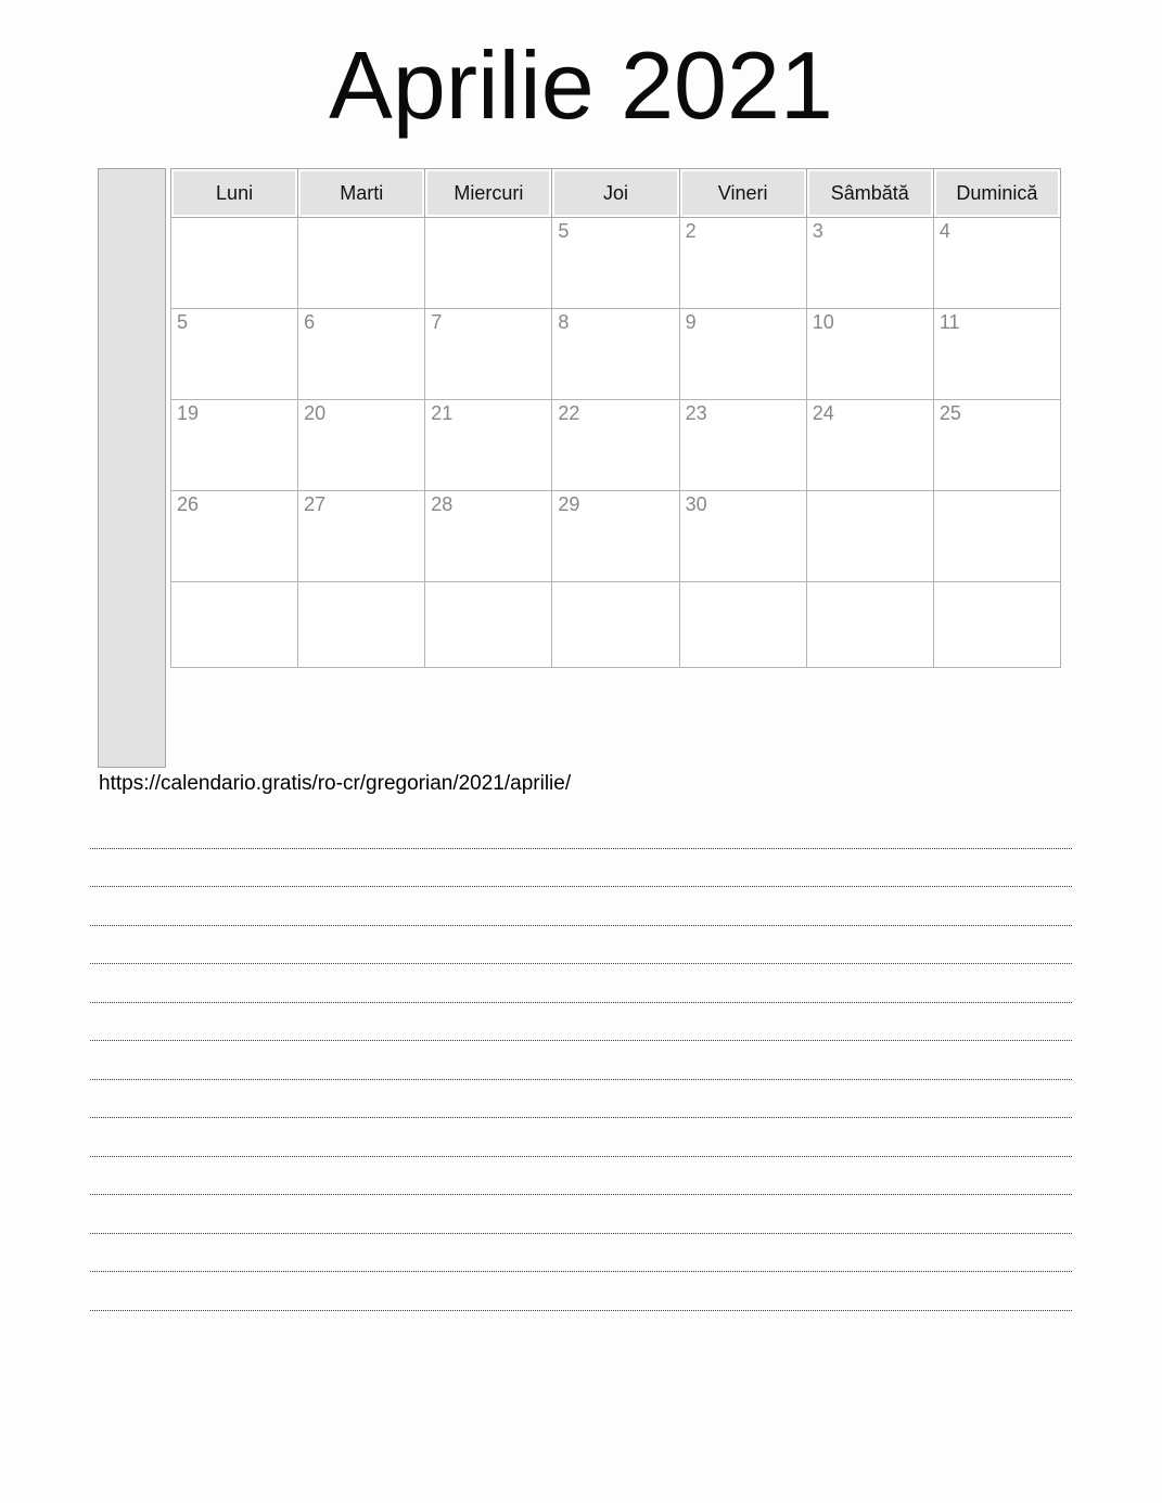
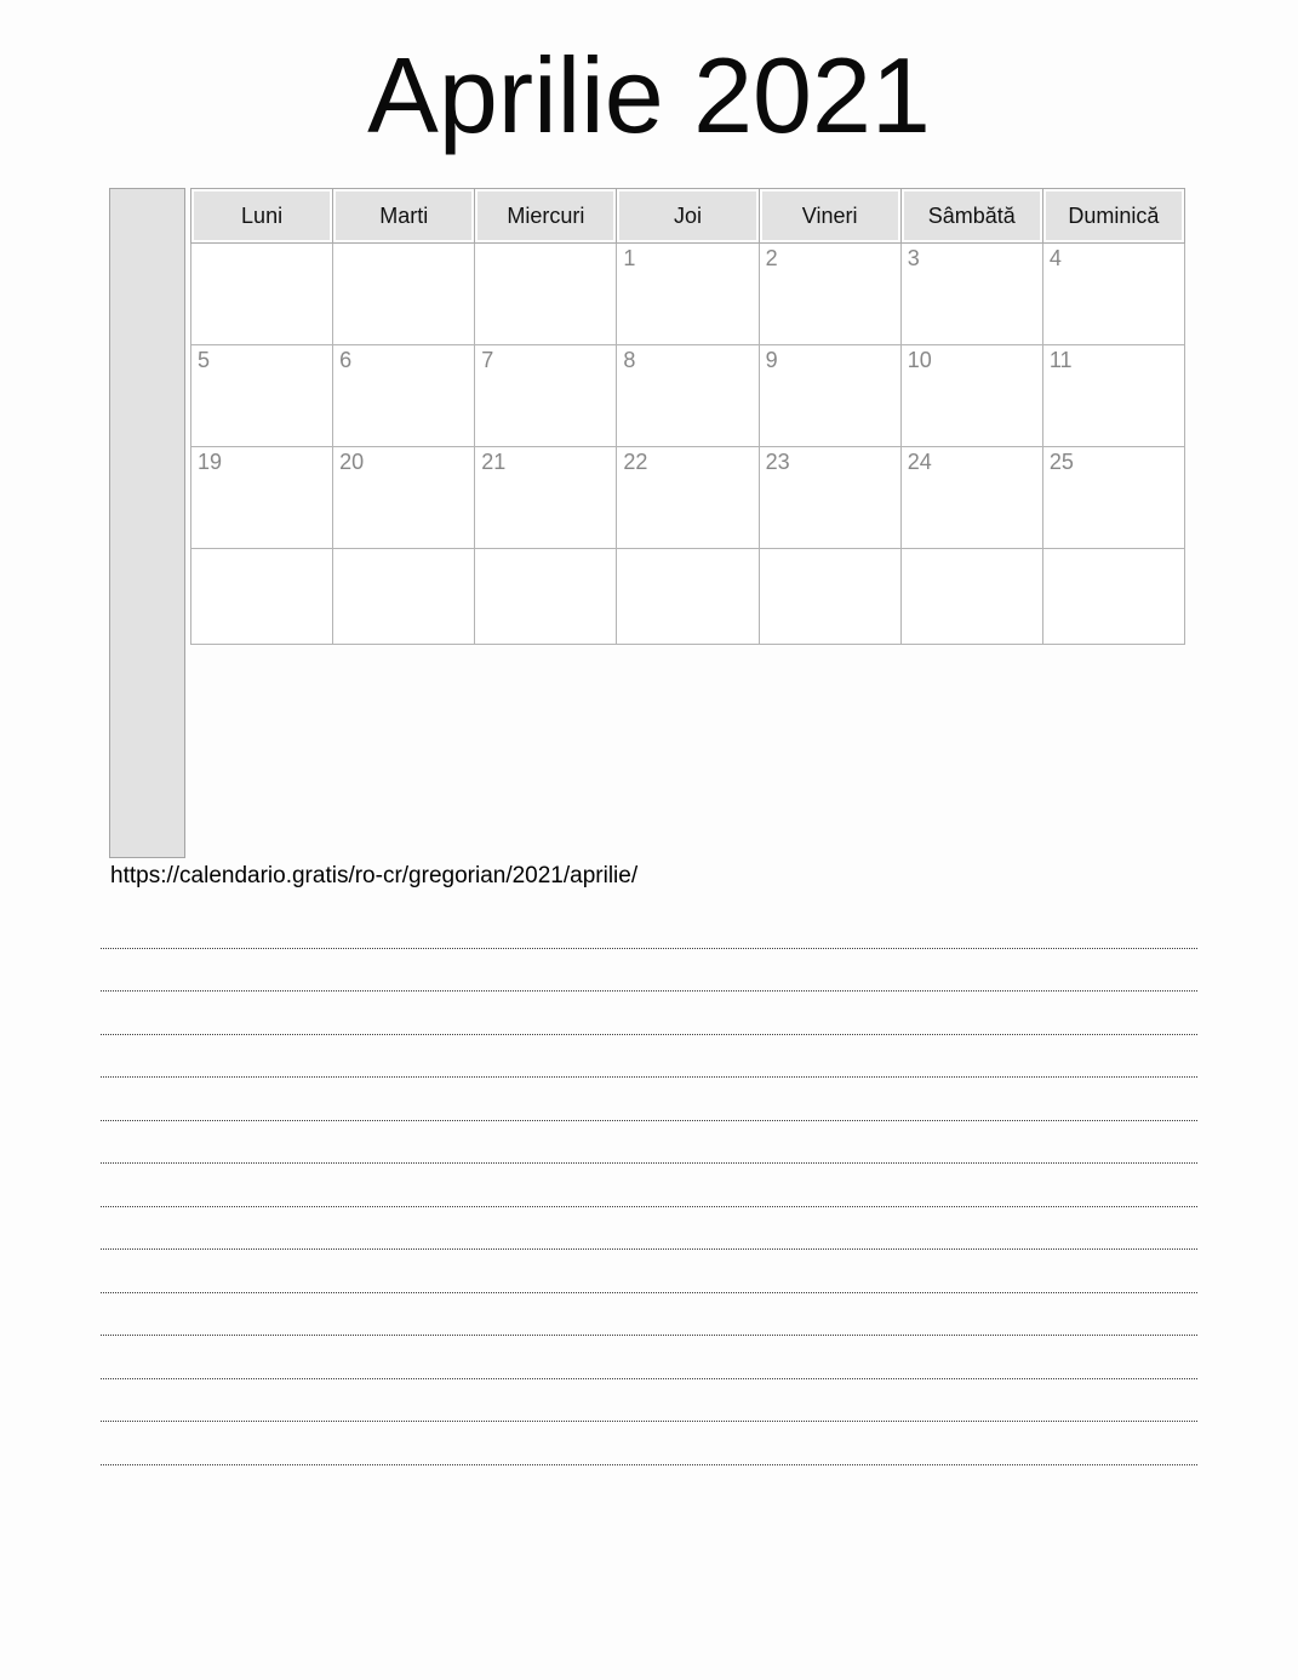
  Aprilie 2021
  Luni	Marti	Miercuri	Joi	Vineri	Sâmbătă	Duminică
- 			5	2	3	4
+ 			1	2	3	4
  5	6	7	8	9	10	11
  19	20	21	22	23	24	25
- 26	27	28	29	30
  https://calendario.gratis/ro-cr/gregorian/2021/aprilie/
